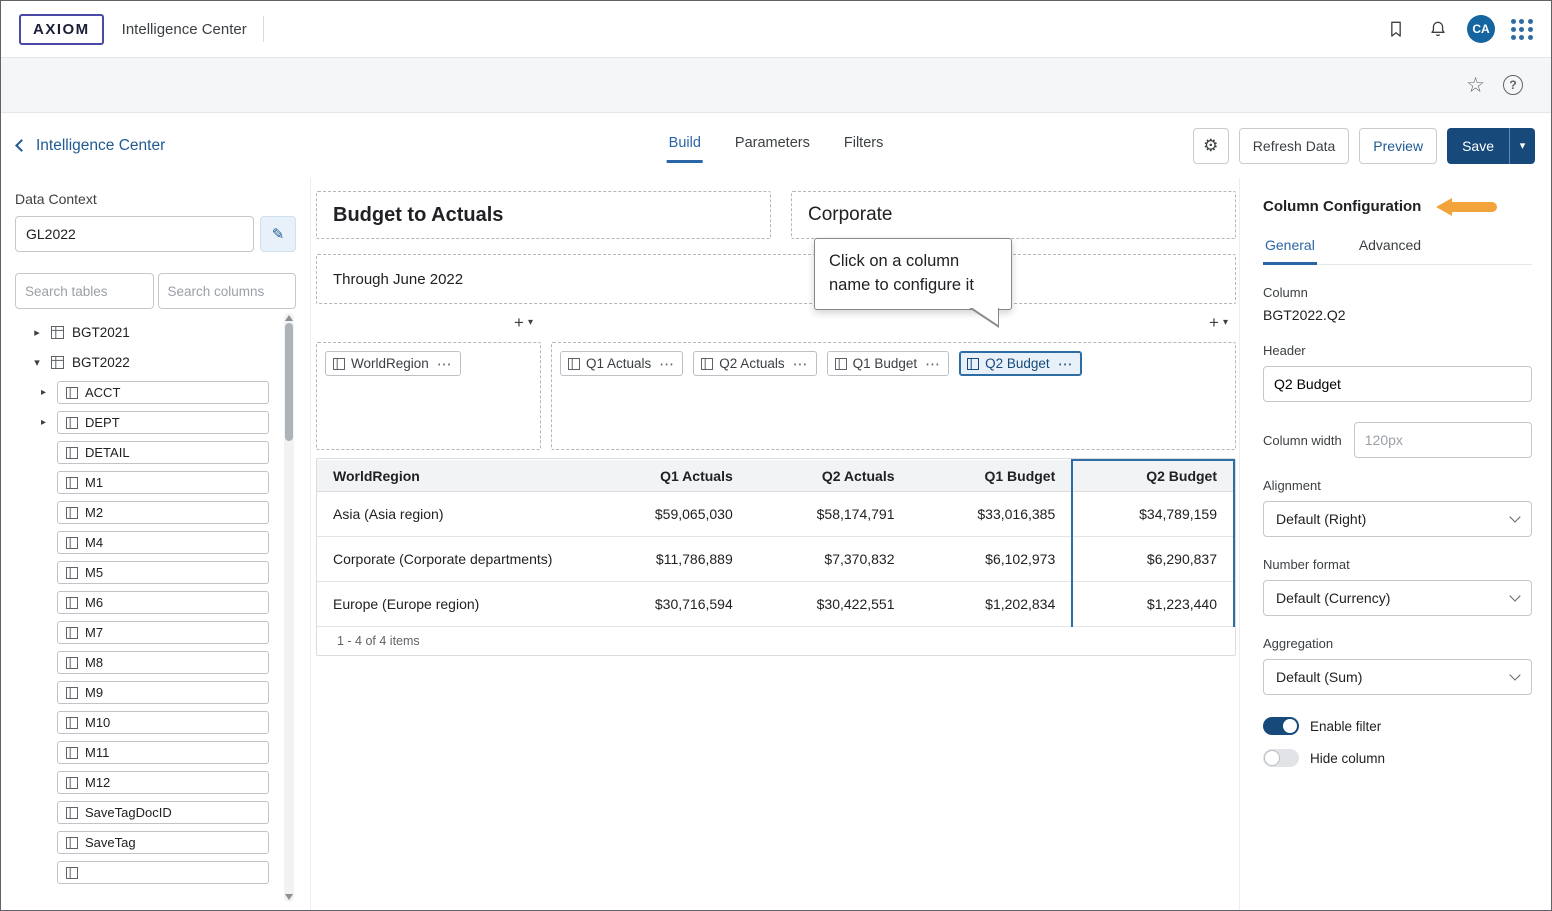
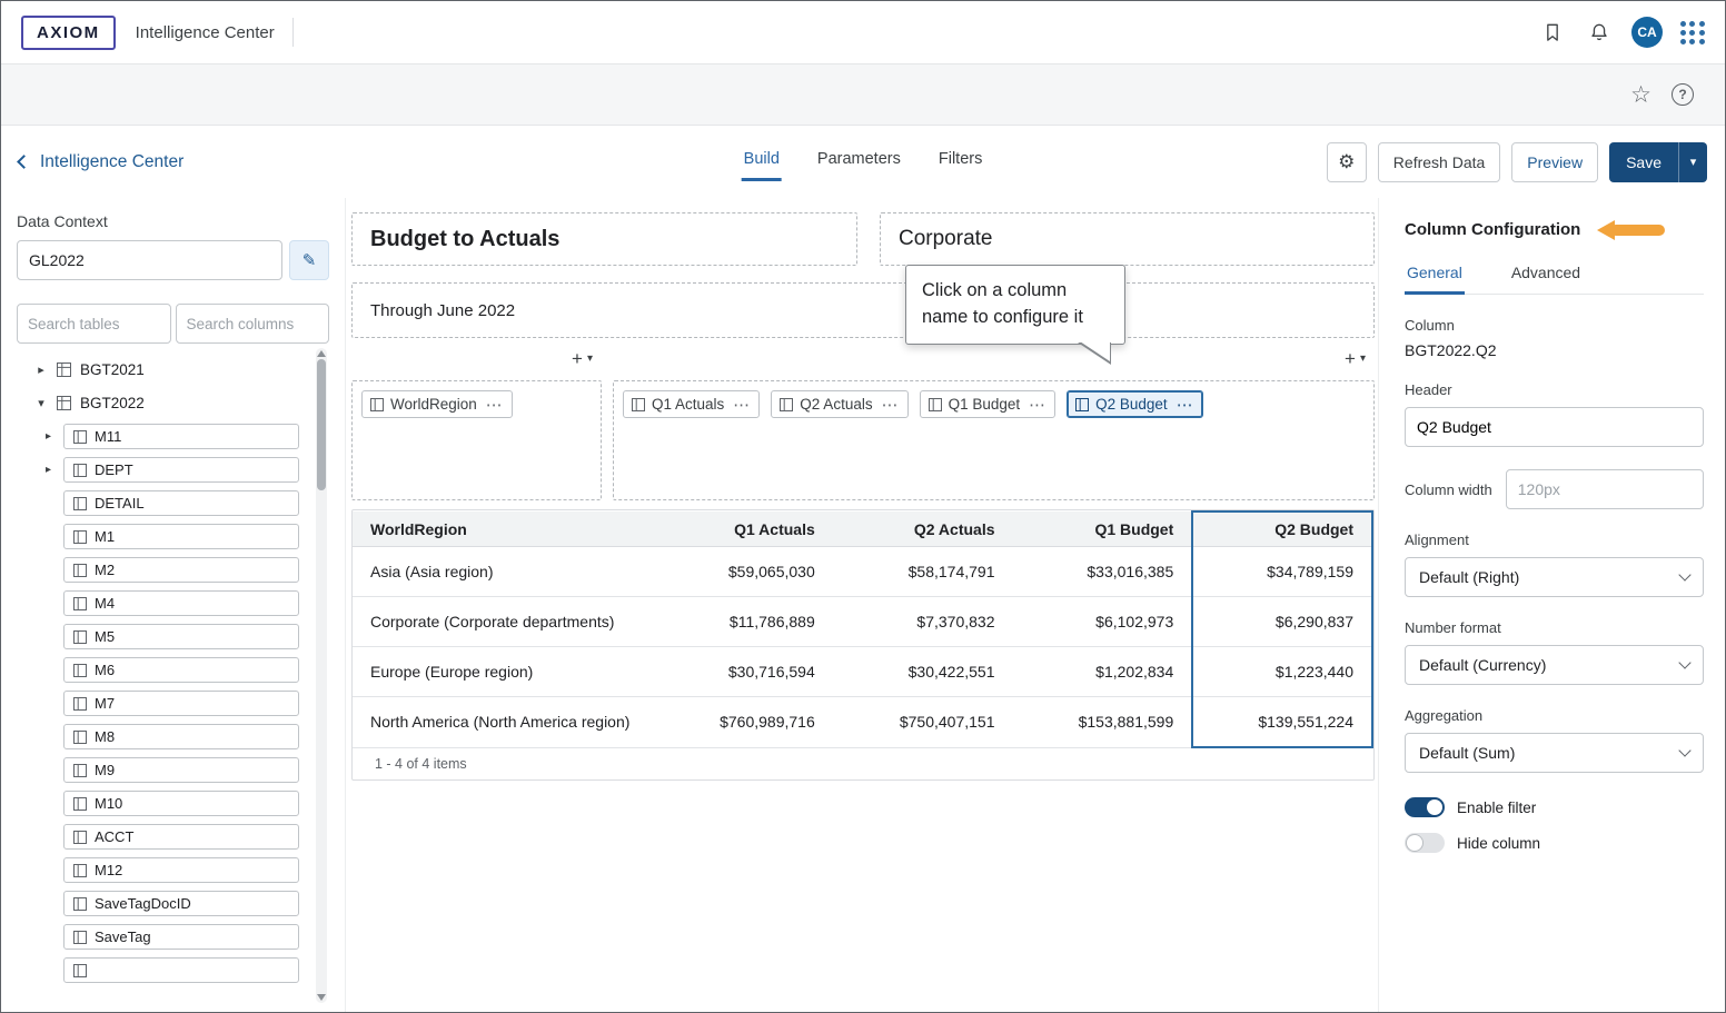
  AXIOM
  Intelligence Center
  CA
  ☆
  ?
  Intelligence Center
  Build
  Parameters
  Filters
  ⚙
  Refresh Data
  Preview
  Save
  ▾
  Data Context
  GL2022
  ✎
  Search tables
  Search columns
  ▸
  BGT2021
  ▾
  BGT2022
  ▸
- ACCT
+ M11
  ▸
  DEPT
  DETAIL
  M1
  M2
  M4
  M5
  M6
  M7
  M8
  M9
  M10
- M11
+ ACCT
  M12
  SaveTagDocID
  SaveTag
  Budget to Actuals
  Corporate
  Through June 2022
  +
  ▾
  +
  ▾
  WorldRegion
  ⋯
  Q1 Actuals
  ⋯
  Q2 Actuals
  ⋯
  Q1 Budget
  ⋯
  Q2 Budget
  ⋯
  WorldRegion	Q1 Actuals	Q2 Actuals	Q1 Budget	Q2 Budget
  Asia (Asia region)	$59,065,030	$58,174,791	$33,016,385	$34,789,159
  Corporate (Corporate departments)	$11,786,889	$7,370,832	$6,102,973	$6,290,837
  Europe (Europe region)	$30,716,594	$30,422,551	$1,202,834	$1,223,440
+ North America (North America region)	$760,989,716	$750,407,151	$153,881,599	$139,551,224
  1 - 4 of 4 items
  Click on a column name to configure it
  Column Configuration
  General
  Advanced
  Column
  BGT2022.Q2
  Header
  Q2 Budget
  Column width
  120px
  Alignment
  Default (Right)
  Number format
  Default (Currency)
  Aggregation
  Default (Sum)
  Enable filter
  Hide column
